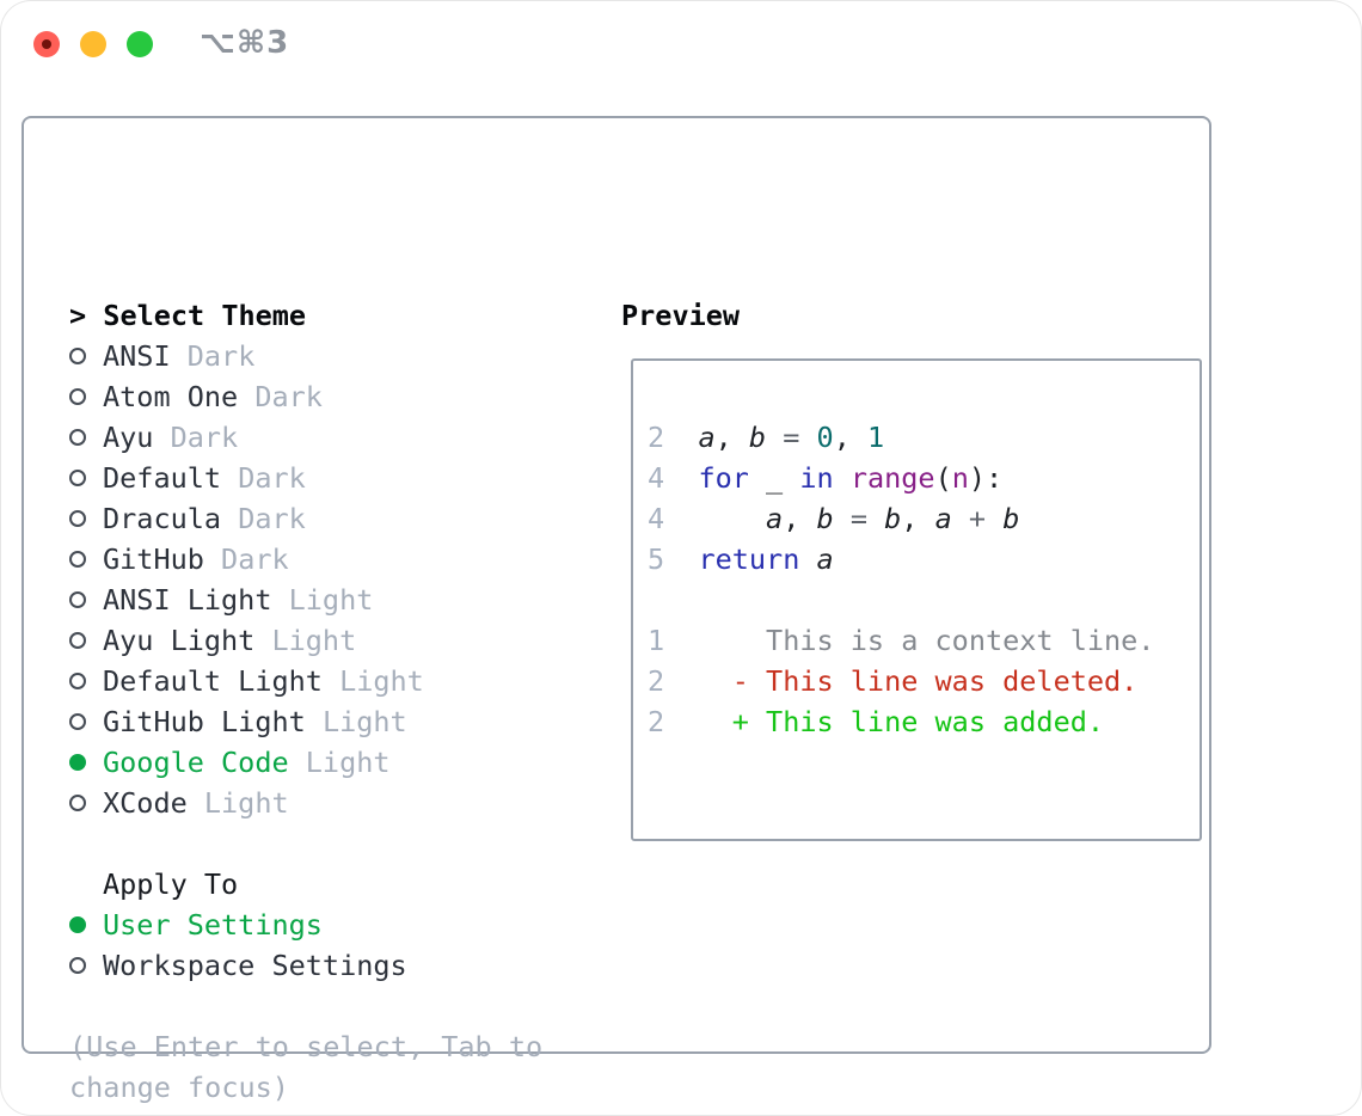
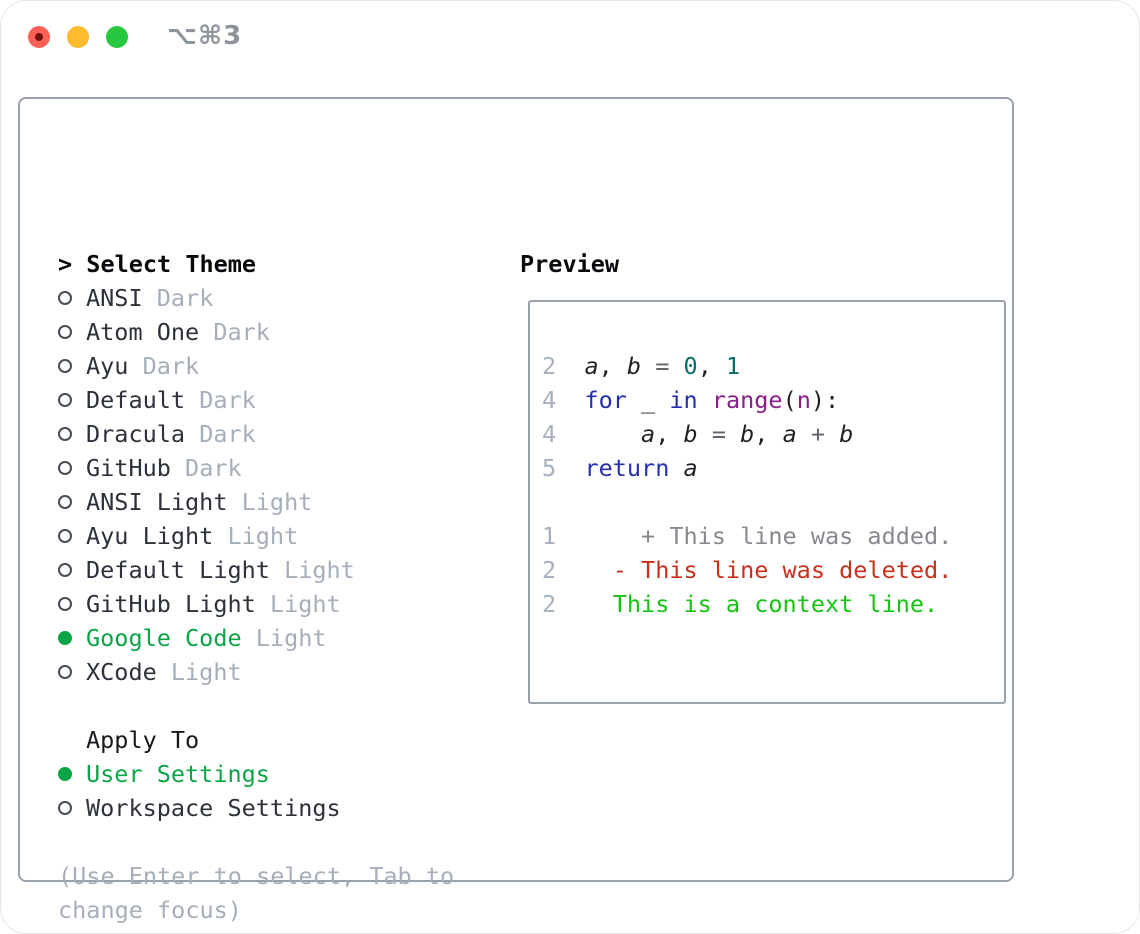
  ⌥⌘3
  >
  Select Theme
  ANSI
  Dark
  Atom One
  Dark
  Ayu
  Dark
  Default
  Dark
  Dracula
  Dark
  GitHub
  Dark
  ANSI Light
  Light
  Ayu Light
  Light
  Default Light
  Light
  GitHub Light
  Light
  Google Code
  Light
  XCode
  Light
  Apply To
  User Settings
  Workspace Settings
  (Use Enter to select, Tab to
  change focus)
  Preview
  2 a, b = 0, 1
  4 for _ in range(n):
  4 a, b = b, a + b
  5 return a
- 1 This is a context line.
+ 1 + This line was added.
  2 - This line was deleted.
- 2 + This line was added.
+ 2 This is a context line.
